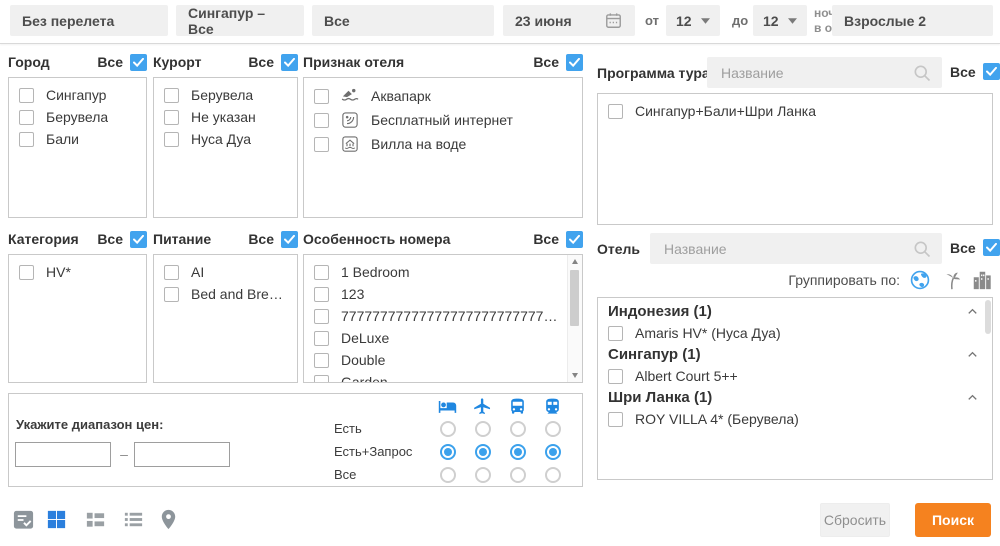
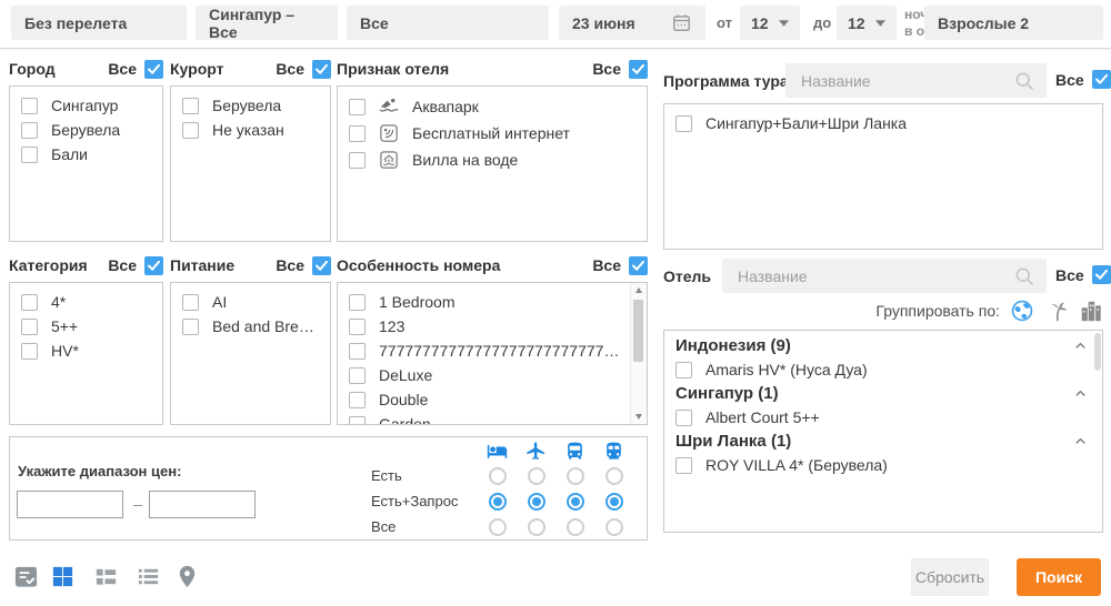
  Без перелета
  Сингапур – Все
  Все
  23 июня
  от
  12
  до
  12
  Взрослые 2
  Город
  Все
  Сингапур
  Берувела
  Бали
  Курорт
  Все
  Берувела
  Не указан
- Нуса Дуа
  Признак отеля
  Все
  Аквапарк
  Бесплатный интернет
  Вилла на воде
  Категория
  Все
+ 4*
+ 5++
  HV*
  Питание
  Все
  AI
  Bed and Breakf
  Особенность номера
  Все
  1 Bedroom
  123
  7777777777777777777777777777
  DeLuxe
  Double
  Укажите диапазон цен:
  –
  Есть
  Есть+Запрос
  Все
  Программа тура
  Название
  Все
  Сингапур+Бали+Шри Ланка
  Отель
  Название
  Все
  Группировать по:
- Индонезия (1)
+ Индонезия (9)
  Amaris HV* (Нуса Дуа)
  Сингапур (1)
  Albert Court 5++
  Шри Ланка (1)
  ROY VILLA 4* (Берувела)
  Сбросить
  Поиск
